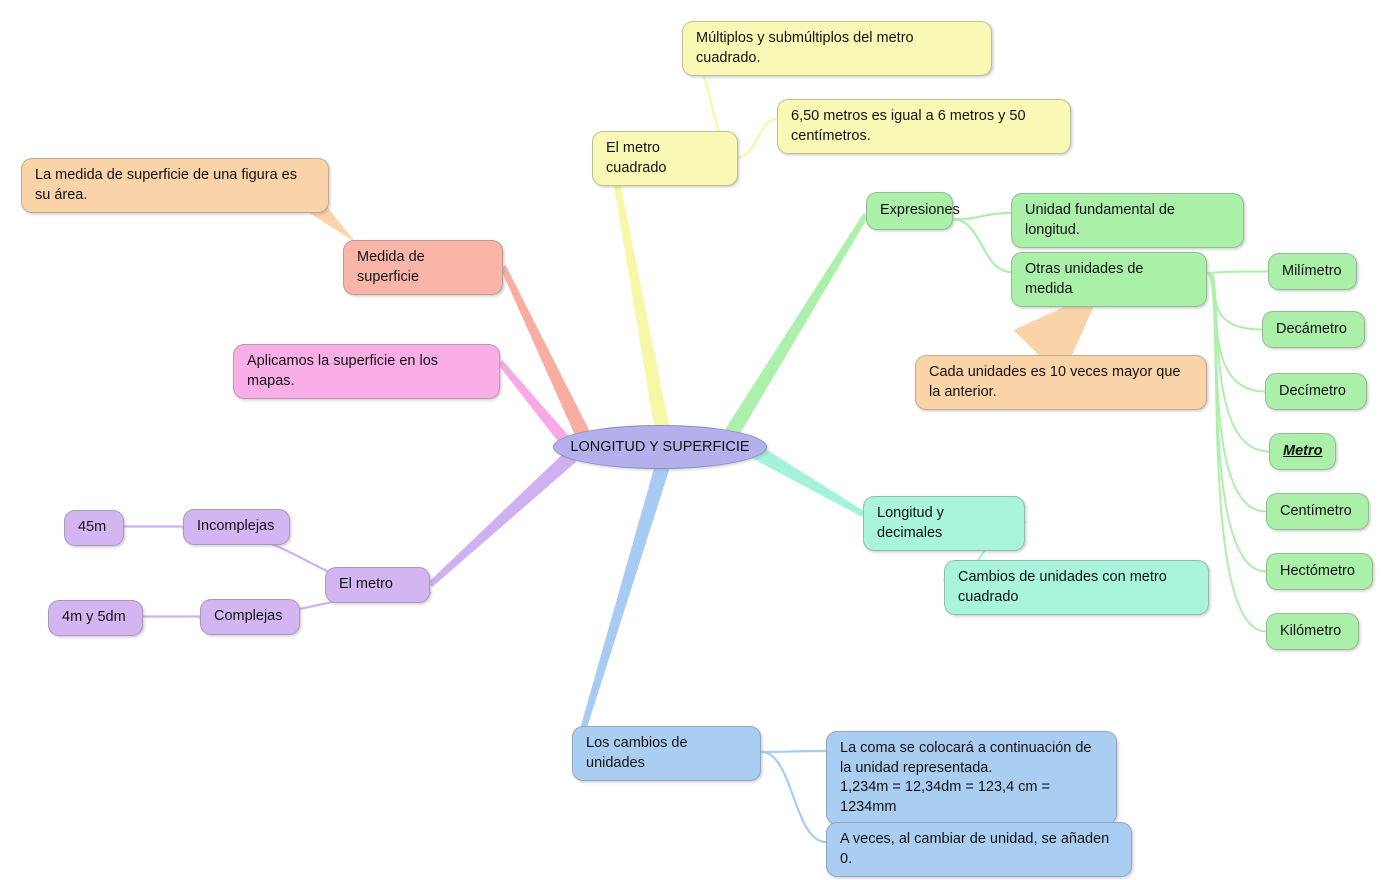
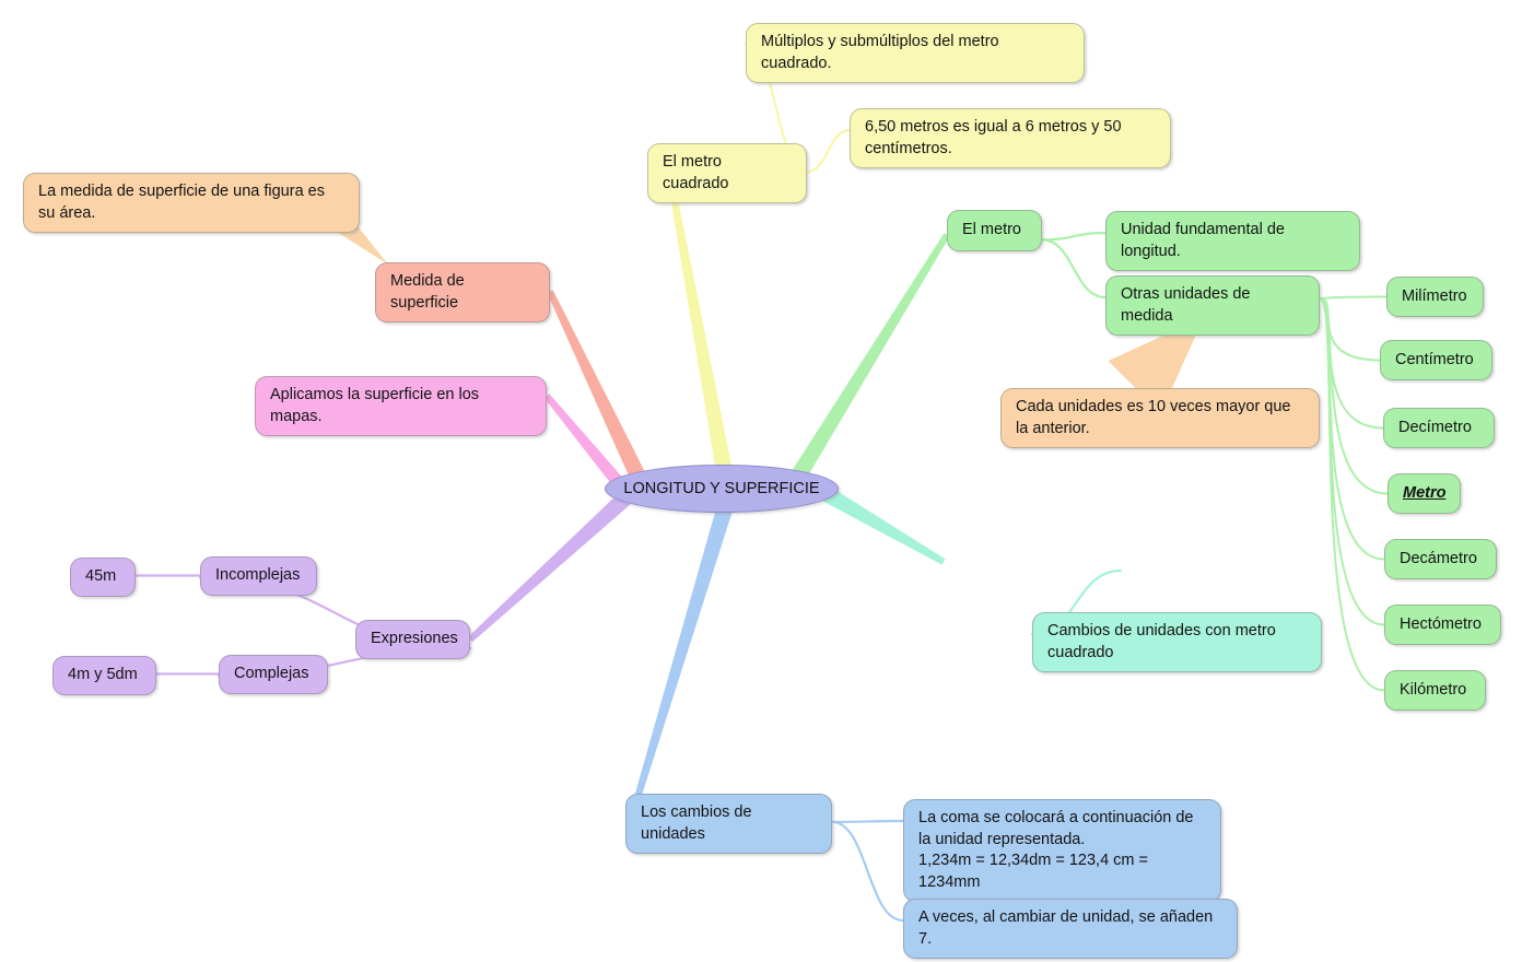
  El metro cuadrado
  Múltiplos y submúltiplos del metro cuadrado.
  6,50 metros es igual a 6 metros y 50 centímetros.
  Medida de superficie
  La medida de superficie de una figura es su área.
  Aplicamos la superficie en los mapas.
- Expresiones
+ El metro
  Unidad fundamental de longitud.
  Otras unidades de medida
  Cada unidades es 10 veces mayor que la anterior.
  Milímetro
- Decámetro
+ Centímetro
  Decímetro
  Metro
- Centímetro
+ Decámetro
  Hectómetro
  Kilómetro
- Longitud y decimales
  Cambios de unidades con metro cuadrado
  Los cambios de unidades
  La coma se colocará a continuación de la unidad representada.
  1,234m = 12,34dm = 123,4 cm = 1234mm
- A veces, al cambiar de unidad, se añaden 0.
+ A veces, al cambiar de unidad, se añaden 7.
- El metro
+ Expresiones
  Incomplejas
  Complejas
  45m
  4m y 5dm
  LONGITUD Y SUPERFICIE
